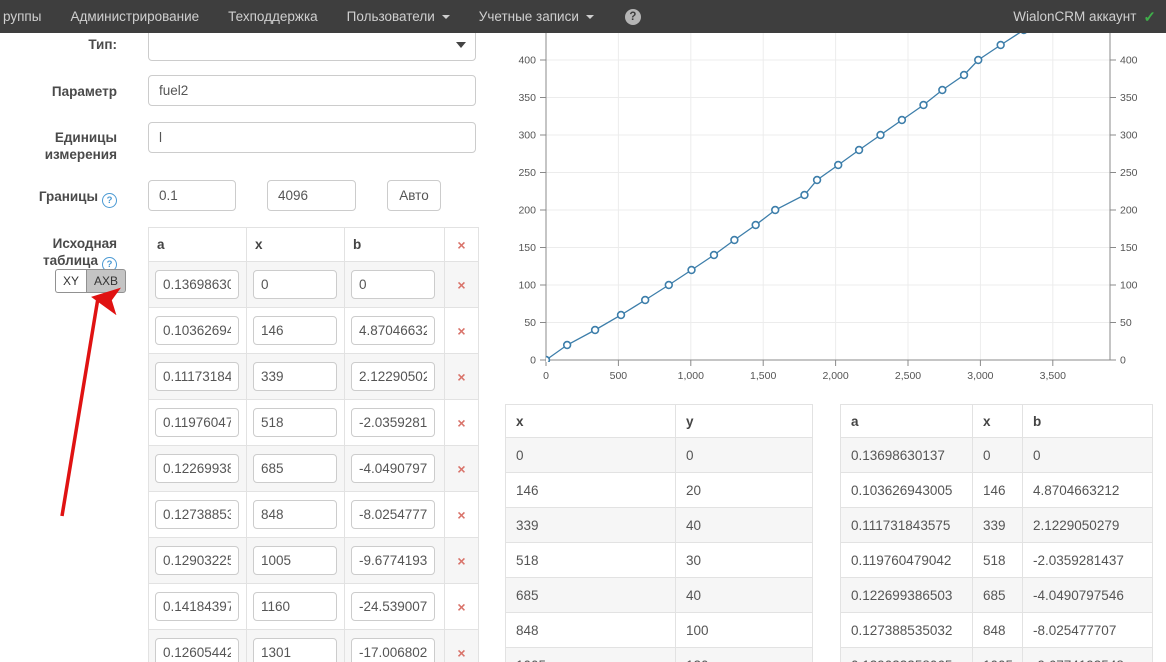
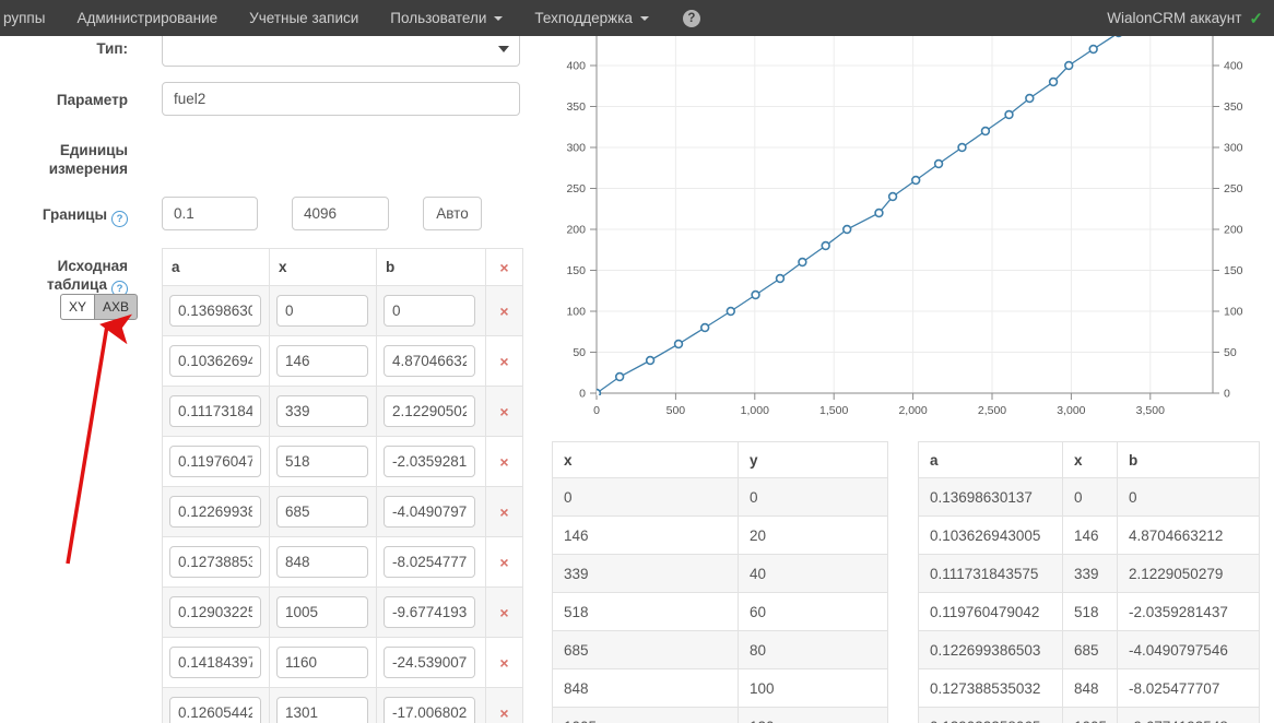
  руппы
  Администрирование
- Техподдержка
+ Учетные записи
  Пользователи
- Учетные записи
+ Техподдержка
  ?
  WialonCRM аккаунт
  ✓
  Тип:
  Параметр
  Единицы
  измерения
  Границы ?
  Исходная
  таблица ?
  fuel2
- l
  0.1
  4096
  Авто
  XY
  AXB
  a	x	b	×
  0.13698630	0	0	×
  0.10362694	146	4.87046632	×
  0.11173184	339	2.12290502	×
  0.11976047	518	-2.0359281	×
  0.12269938	685	-4.0490797	×
  0.12738853	848	-8.0254777	×
  0.12903225	1005	-9.6774193	×
  0.14184397	1160	-24.539007	×
  0.12605442	1301	-17.006802	×
  0
  0
  50
  50
  100
  100
  150
  150
  200
  200
  250
  250
  300
  300
  350
  350
  400
  400
  0
  500
  1,000
  1,500
  2,000
  2,500
  3,000
  3,500
  x	y
  0	0
  146	20
  339	40
- 518	30
+ 518	60
- 685	40
+ 685	80
  848	100
  a	x	b
  0.13698630137	0	0
  0.103626943005	146	4.8704663212
  0.111731843575	339	2.1229050279
  0.119760479042	518	-2.0359281437
  0.122699386503	685	-4.0490797546
  0.127388535032	848	-8.025477707
